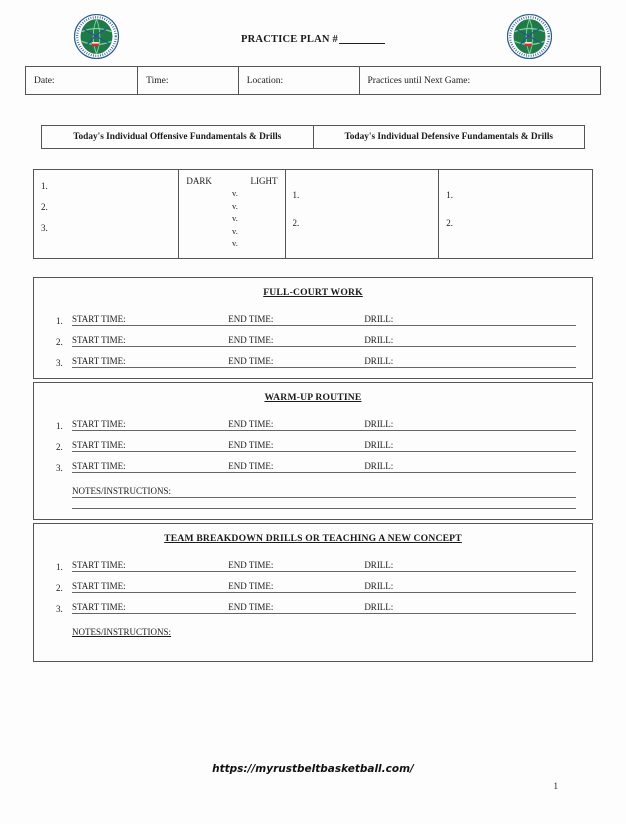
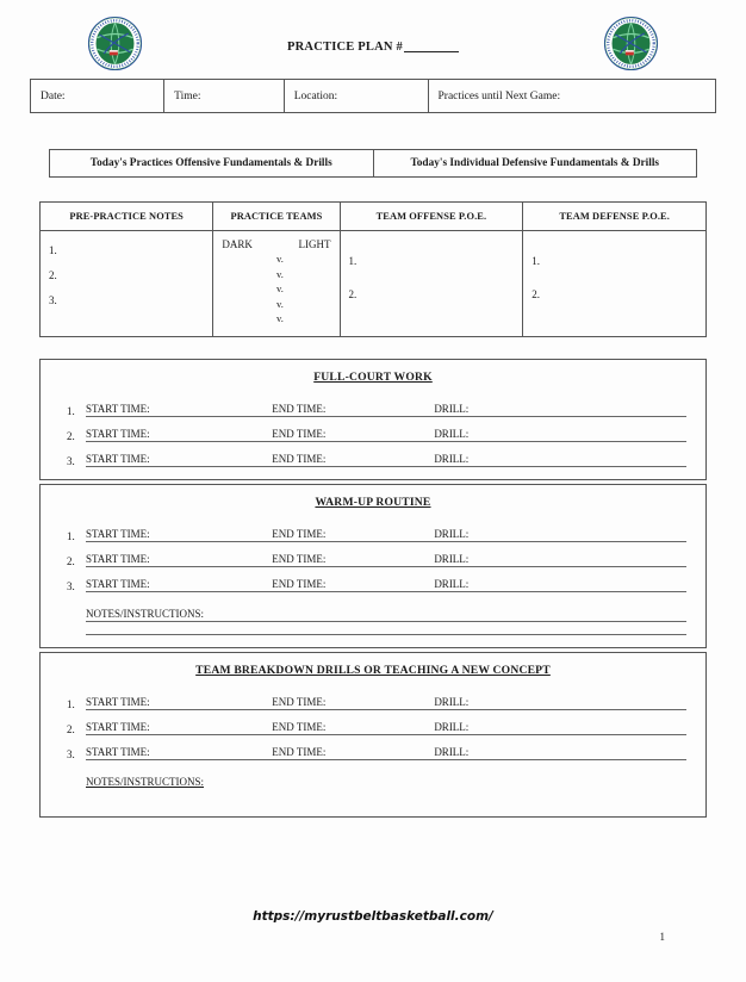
  PRACTICE PLAN #
  Date:	Time:	Location:	Practices until Next Game:
- Today's Individual Offensive Fundamentals & Drills	Today's Individual Defensive Fundamentals & Drills
+ Today's Practices Offensive Fundamentals & Drills	Today's Individual Defensive Fundamentals & Drills
+ PRE-PRACTICE NOTES	PRACTICE TEAMS	TEAM OFFENSE P.O.E.	TEAM DEFENSE P.O.E.
  1. 2. 3.	DARK LIGHT v. v. v. v. v.	1. 2.	1. 2.
  FULL-COURT WORK
  1.
  START TIME:
  END TIME:
  DRILL:
  2.
  START TIME:
  END TIME:
  DRILL:
  3.
  START TIME:
  END TIME:
  DRILL:
  WARM-UP ROUTINE
  1.
  START TIME:
  END TIME:
  DRILL:
  2.
  START TIME:
  END TIME:
  DRILL:
  3.
  START TIME:
  END TIME:
  DRILL:
  NOTES/INSTRUCTIONS:
  TEAM BREAKDOWN DRILLS OR TEACHING A NEW CONCEPT
  1.
  START TIME:
  END TIME:
  DRILL:
  2.
  START TIME:
  END TIME:
  DRILL:
  3.
  START TIME:
  END TIME:
  DRILL:
  NOTES/INSTRUCTIONS:
  https://myrustbeltbasketball.com/
  1
